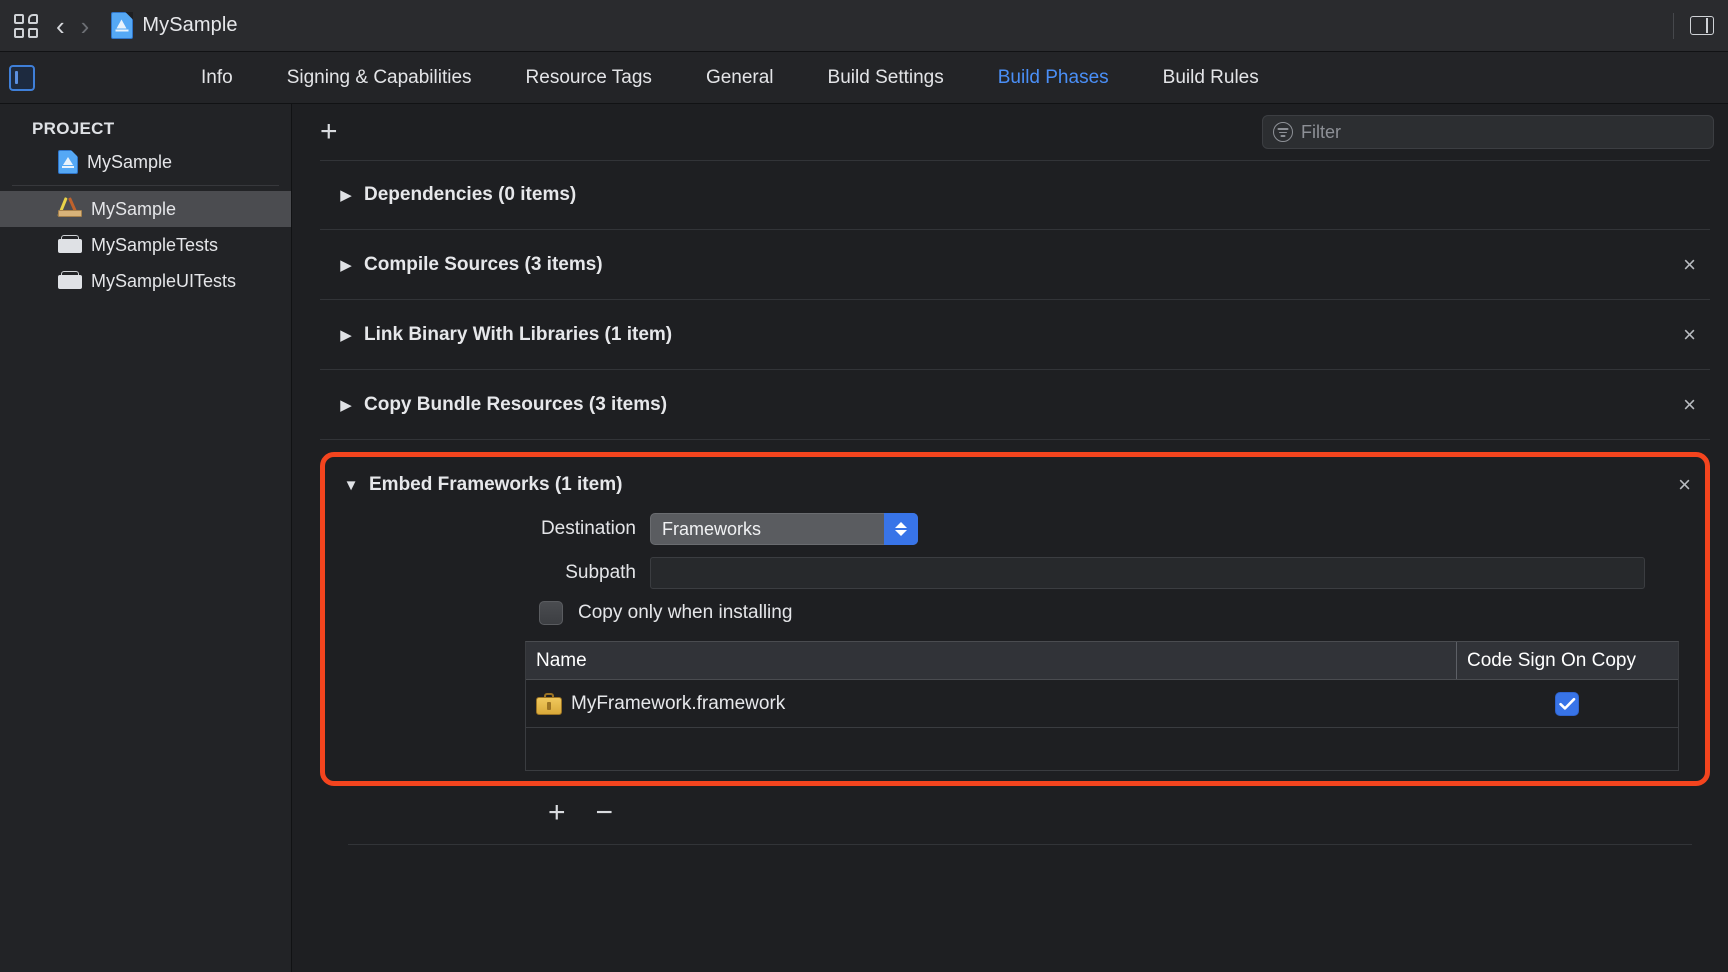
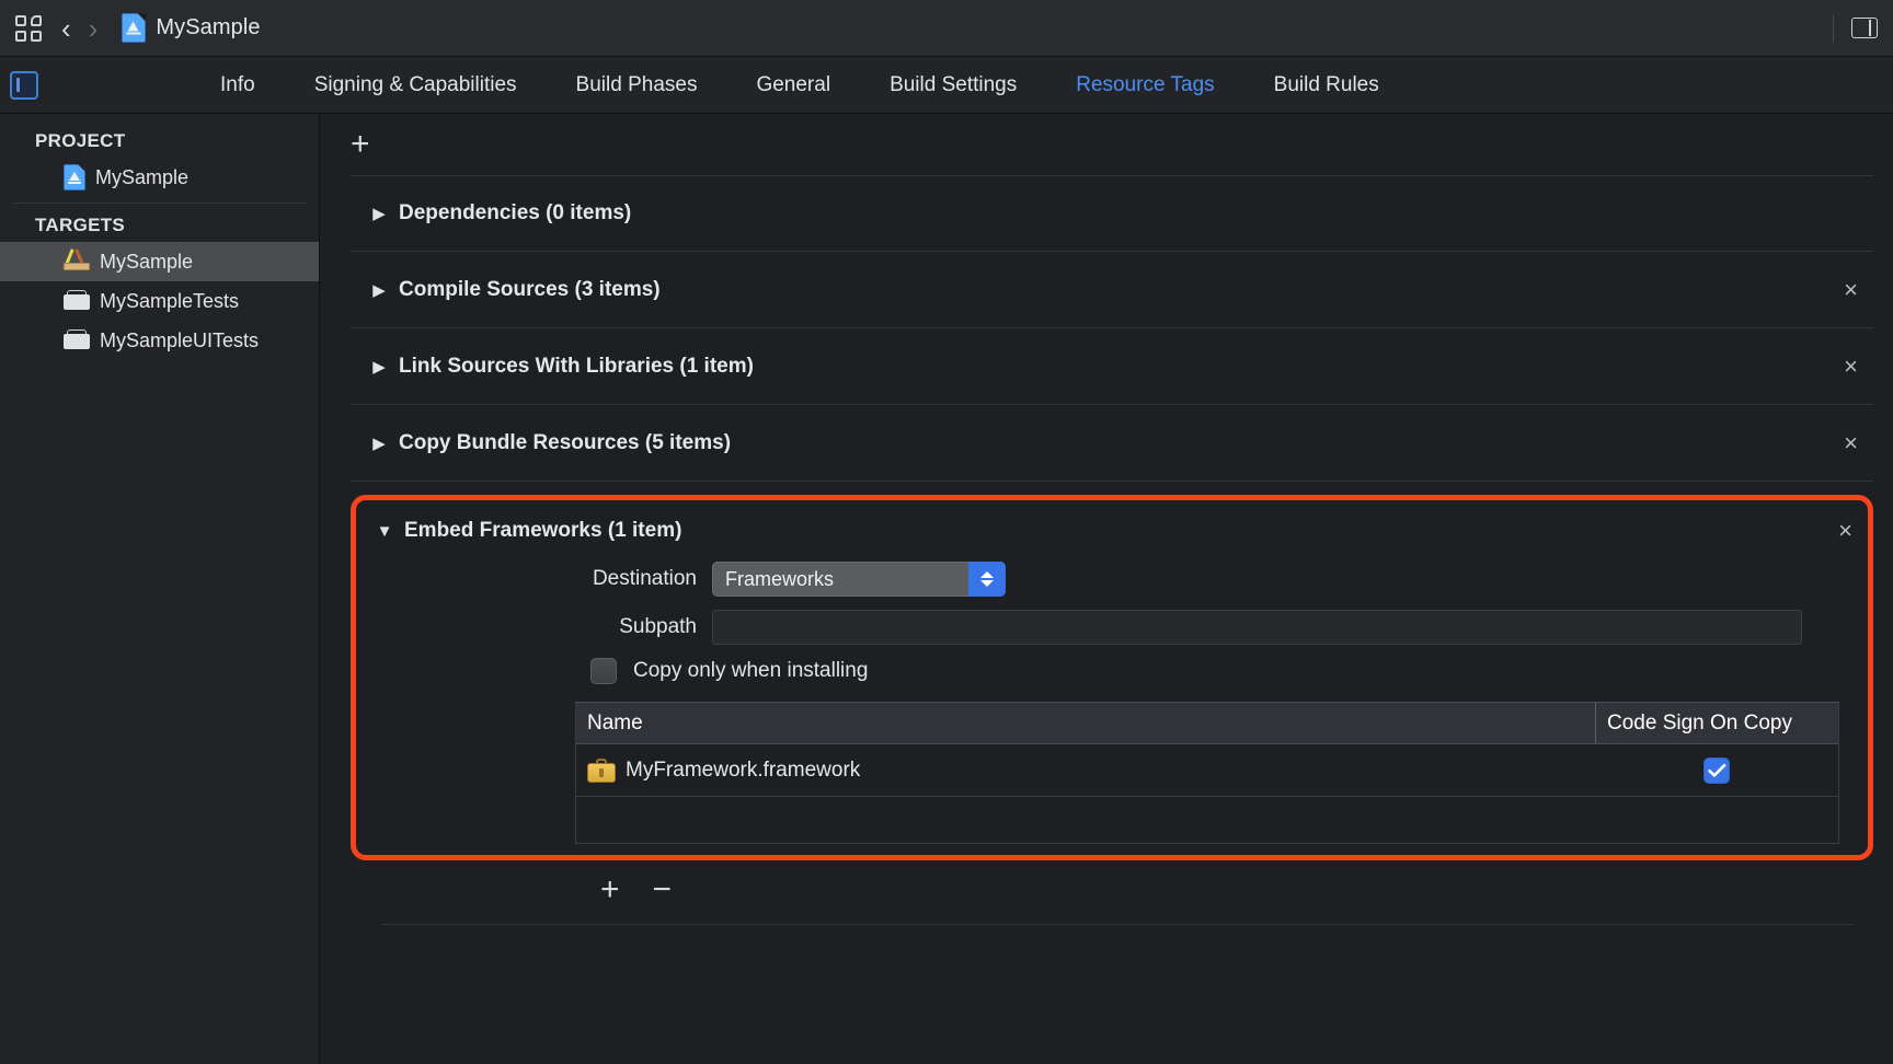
  ‹
  ›
  MySample
  Info
  Signing & Capabilities
- Resource Tags
+ Build Phases
  General
  Build Settings
- Build Phases
+ Resource Tags
  Build Rules
  PROJECT
  MySample
+ TARGETS
  MySample
  MySampleTests
  MySampleUITests
  +
- Filter
  ▶
  Dependencies (0 items)
  ▶
  Compile Sources (3 items)
  ×
  ▶
- Link Binary With Libraries (1 item)
+ Link Sources With Libraries (1 item)
  ×
  ▶
- Copy Bundle Resources (3 items)
+ Copy Bundle Resources (5 items)
  ×
  ▼
  Embed Frameworks (1 item)
  ×
  Destination
  Frameworks
  Subpath
  Copy only when installing
  Name
  Code Sign On Copy
  MyFramework.framework
  +
  −
